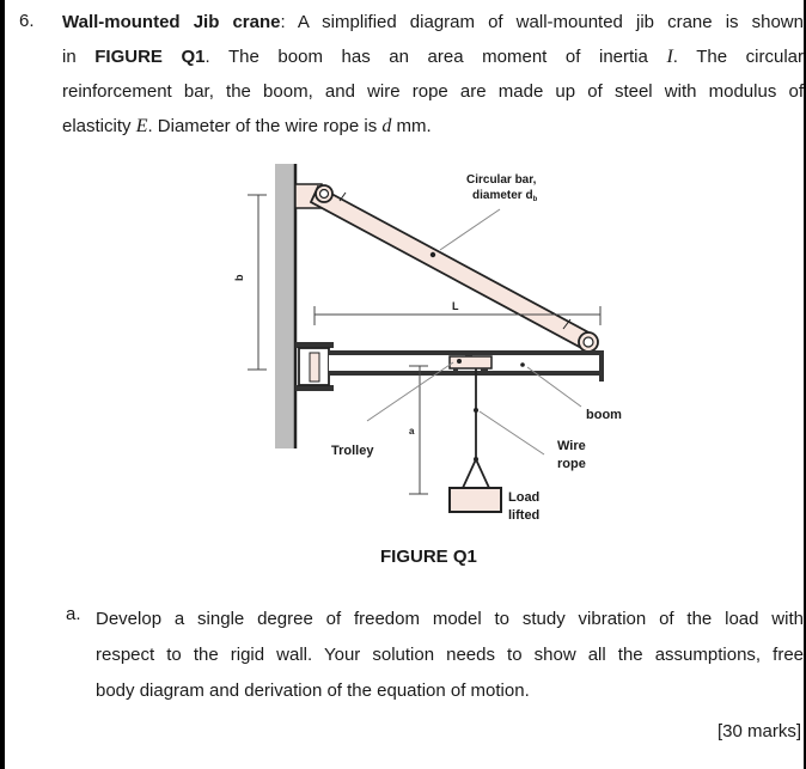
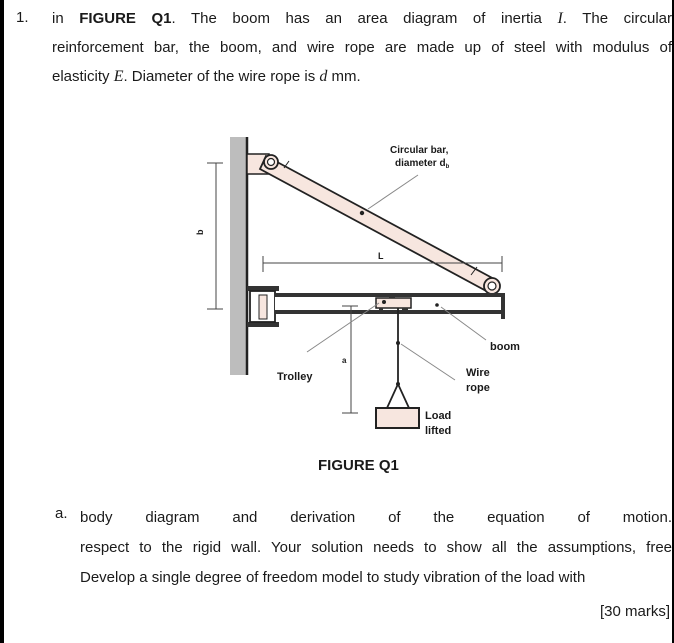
- 6.
+ 1.
- Wall-mounted Jib crane: A simplified diagram of wall-mounted jib crane is shown
- in FIGURE Q1. The boom has an area moment of inertia I. The circular
+ in FIGURE Q1. The boom has an area diagram of inertia I. The circular
  reinforcement bar, the boom, and wire rope are made up of steel with modulus of
  elasticity E. Diameter of the wire rope is d mm.
  Circular bar,
  diameter d
  L
  a
  Trolley
  boom
  Wire
  rope
  Load
  lifted
  FIGURE Q1
  a.
- Develop a single degree of freedom model to study vibration of the load with
+ body diagram and derivation of the equation of motion.
  respect to the rigid wall. Your solution needs to show all the assumptions, free
- body diagram and derivation of the equation of motion.
+ Develop a single degree of freedom model to study vibration of the load with
  [30 marks]
